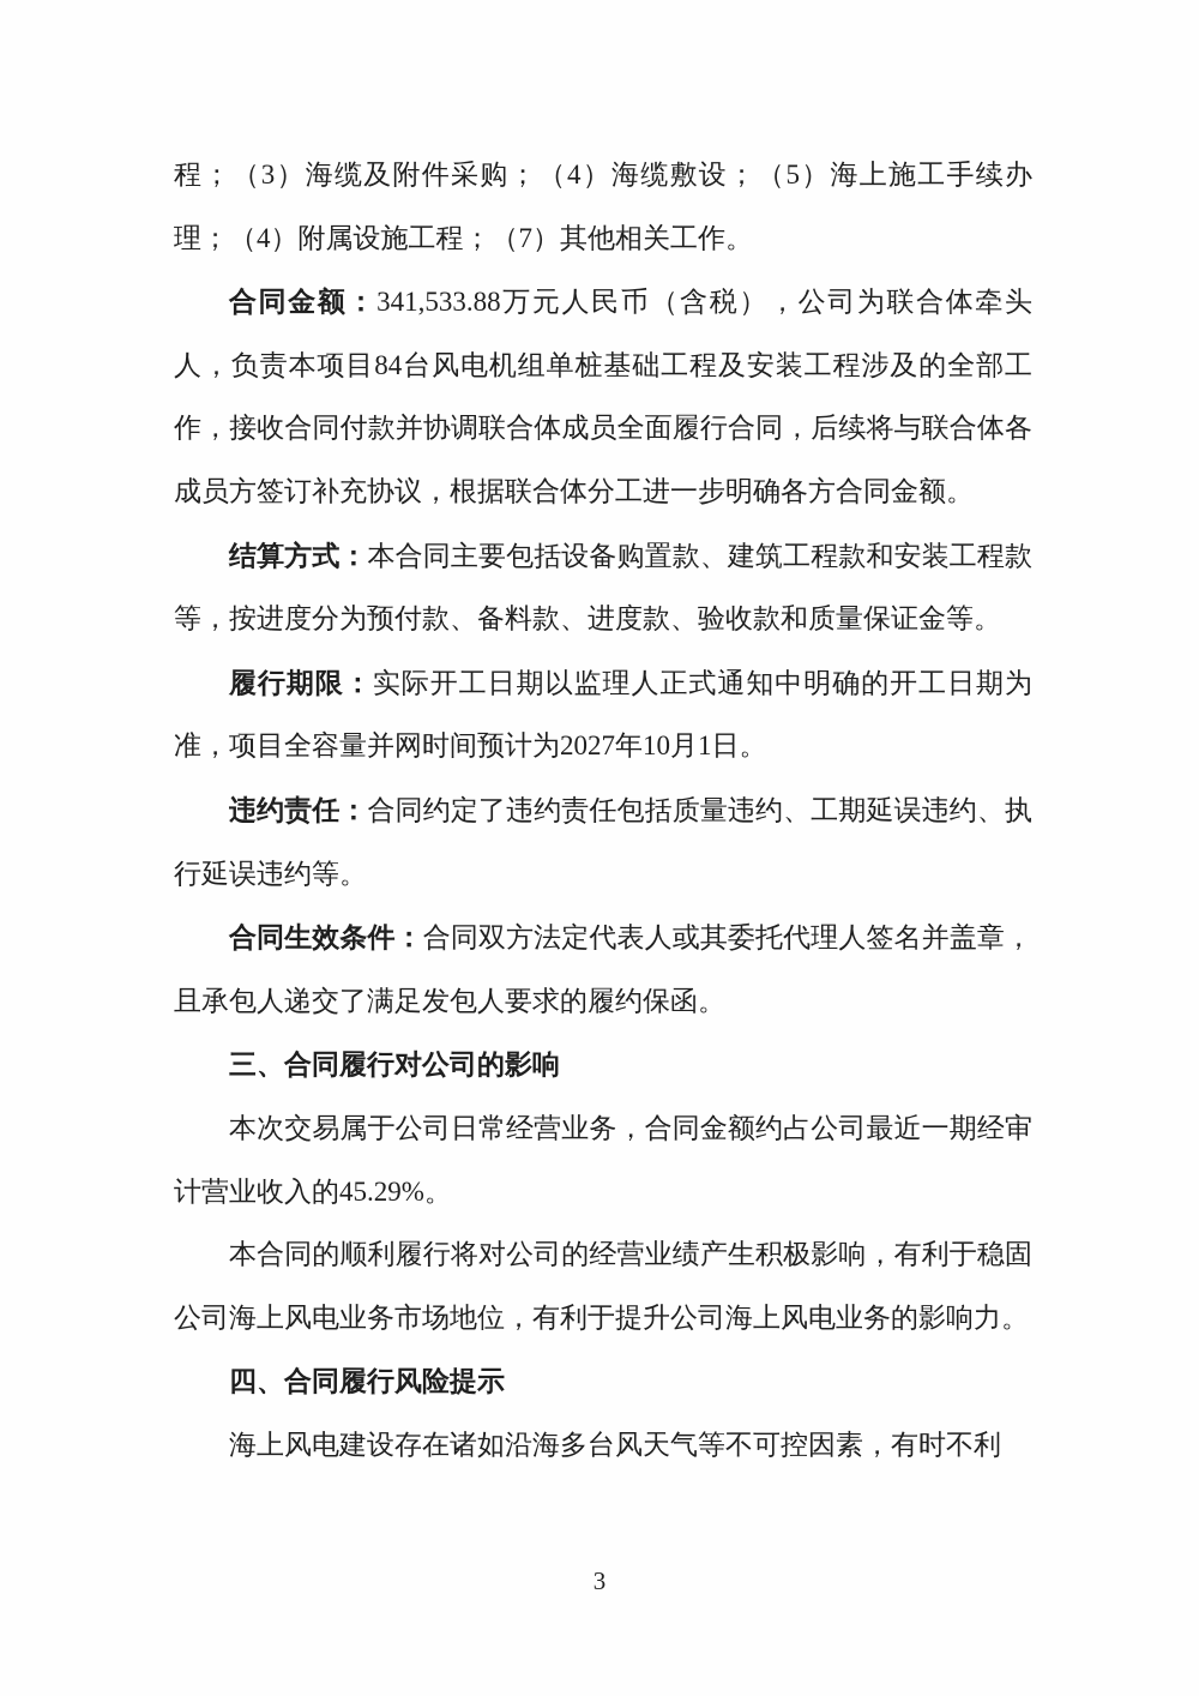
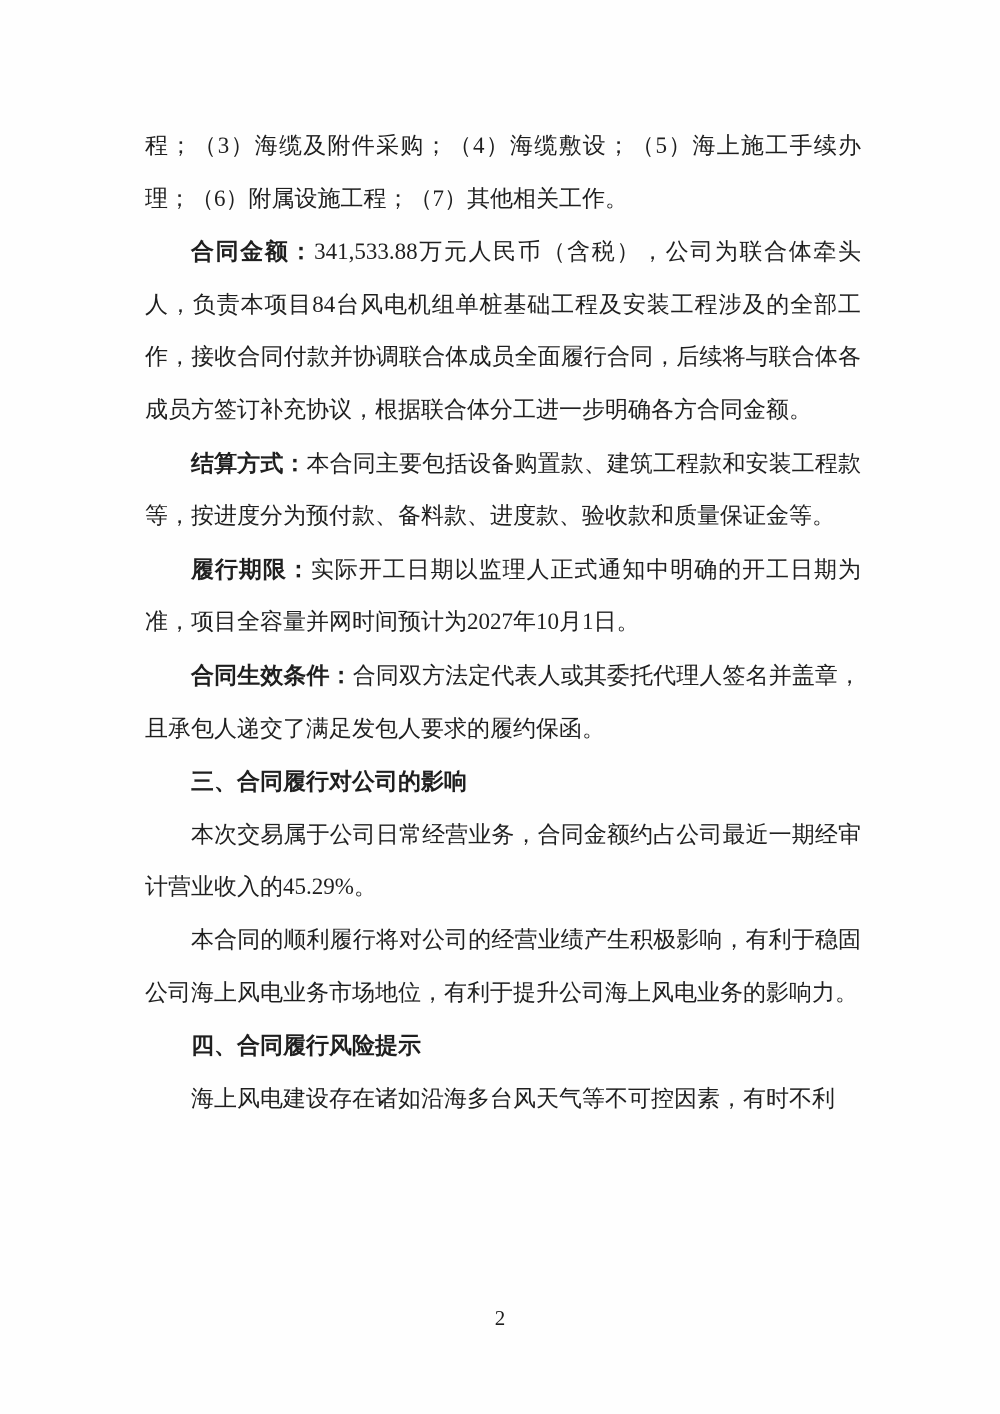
- 程；（3）海缆及附件采购；（4）海缆敷设；（5）海上施工手续办理；（4）附属设施工程；（7）其他相关工作。
+ 程；（3）海缆及附件采购；（4）海缆敷设；（5）海上施工手续办理；（6）附属设施工程；（7）其他相关工作。
  合同金额：341,533.88万元人民币（含税），公司为联合体牵头人，负责本项目84台风电机组单桩基础工程及安装工程涉及的全部工作，接收合同付款并协调联合体成员全面履行合同，后续将与联合体各成员方签订补充协议，根据联合体分工进一步明确各方合同金额。
  结算方式：本合同主要包括设备购置款、建筑工程款和安装工程款等，按进度分为预付款、备料款、进度款、验收款和质量保证金等。
  履行期限：实际开工日期以监理人正式通知中明确的开工日期为准，项目全容量并网时间预计为2027年10月1日。
- 违约责任：合同约定了违约责任包括质量违约、工期延误违约、执行延误违约等。
  合同生效条件：合同双方法定代表人或其委托代理人签名并盖章，且承包人递交了满足发包人要求的履约保函。
  三、合同履行对公司的影响
  本次交易属于公司日常经营业务，合同金额约占公司最近一期经审计营业收入的45.29%。
  本合同的顺利履行将对公司的经营业绩产生积极影响，有利于稳固公司海上风电业务市场地位，有利于提升公司海上风电业务的影响力。
  四、合同履行风险提示
  海上风电建设存在诸如沿海多台风天气等不可控因素，有时不利
- 3
+ 2
